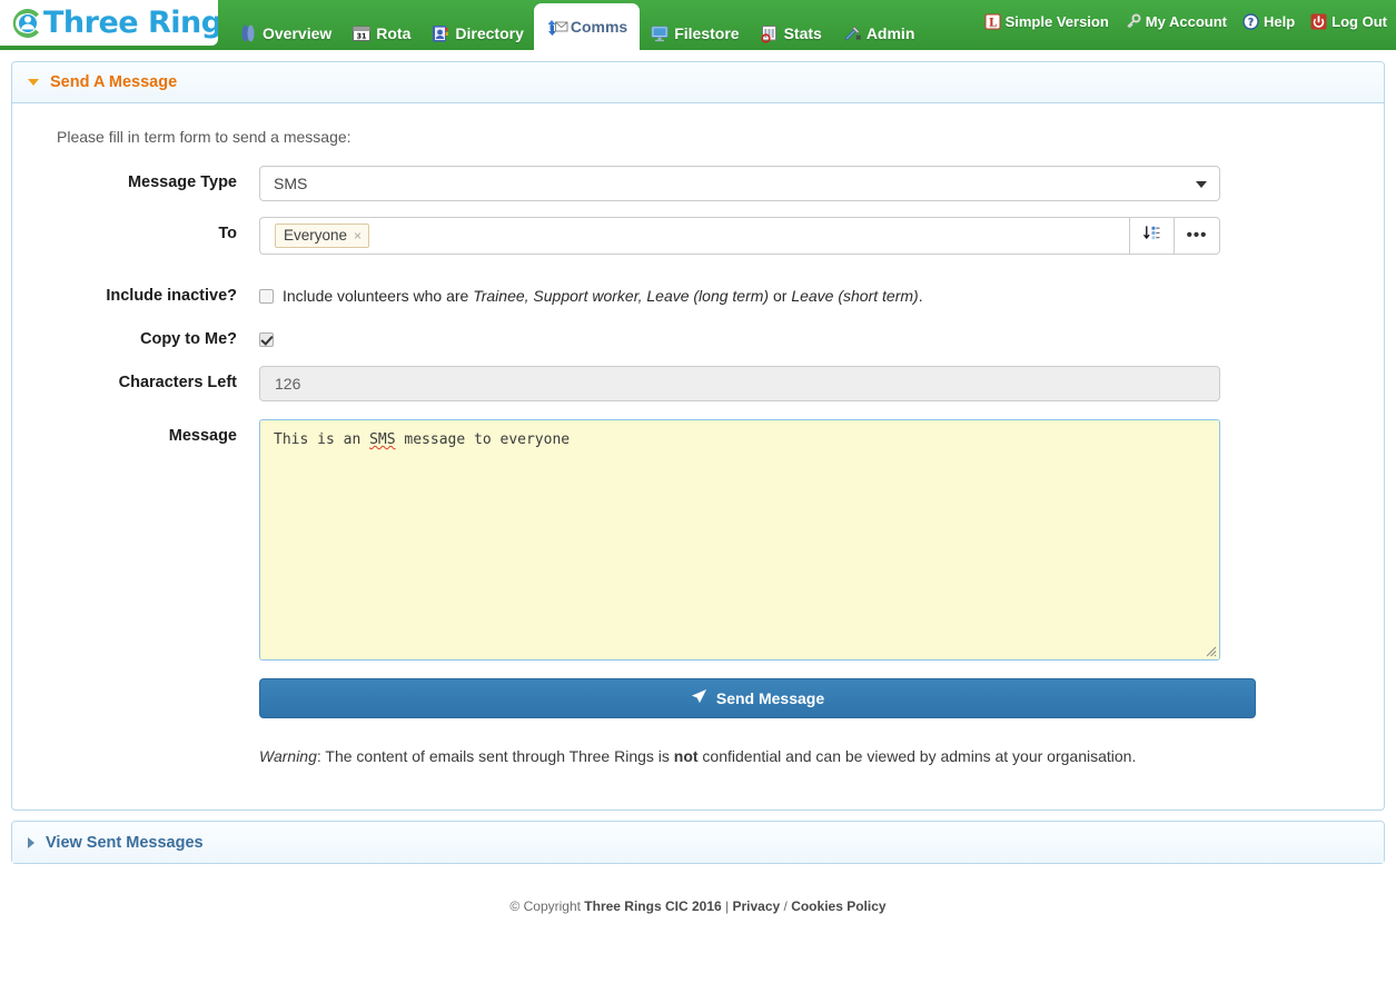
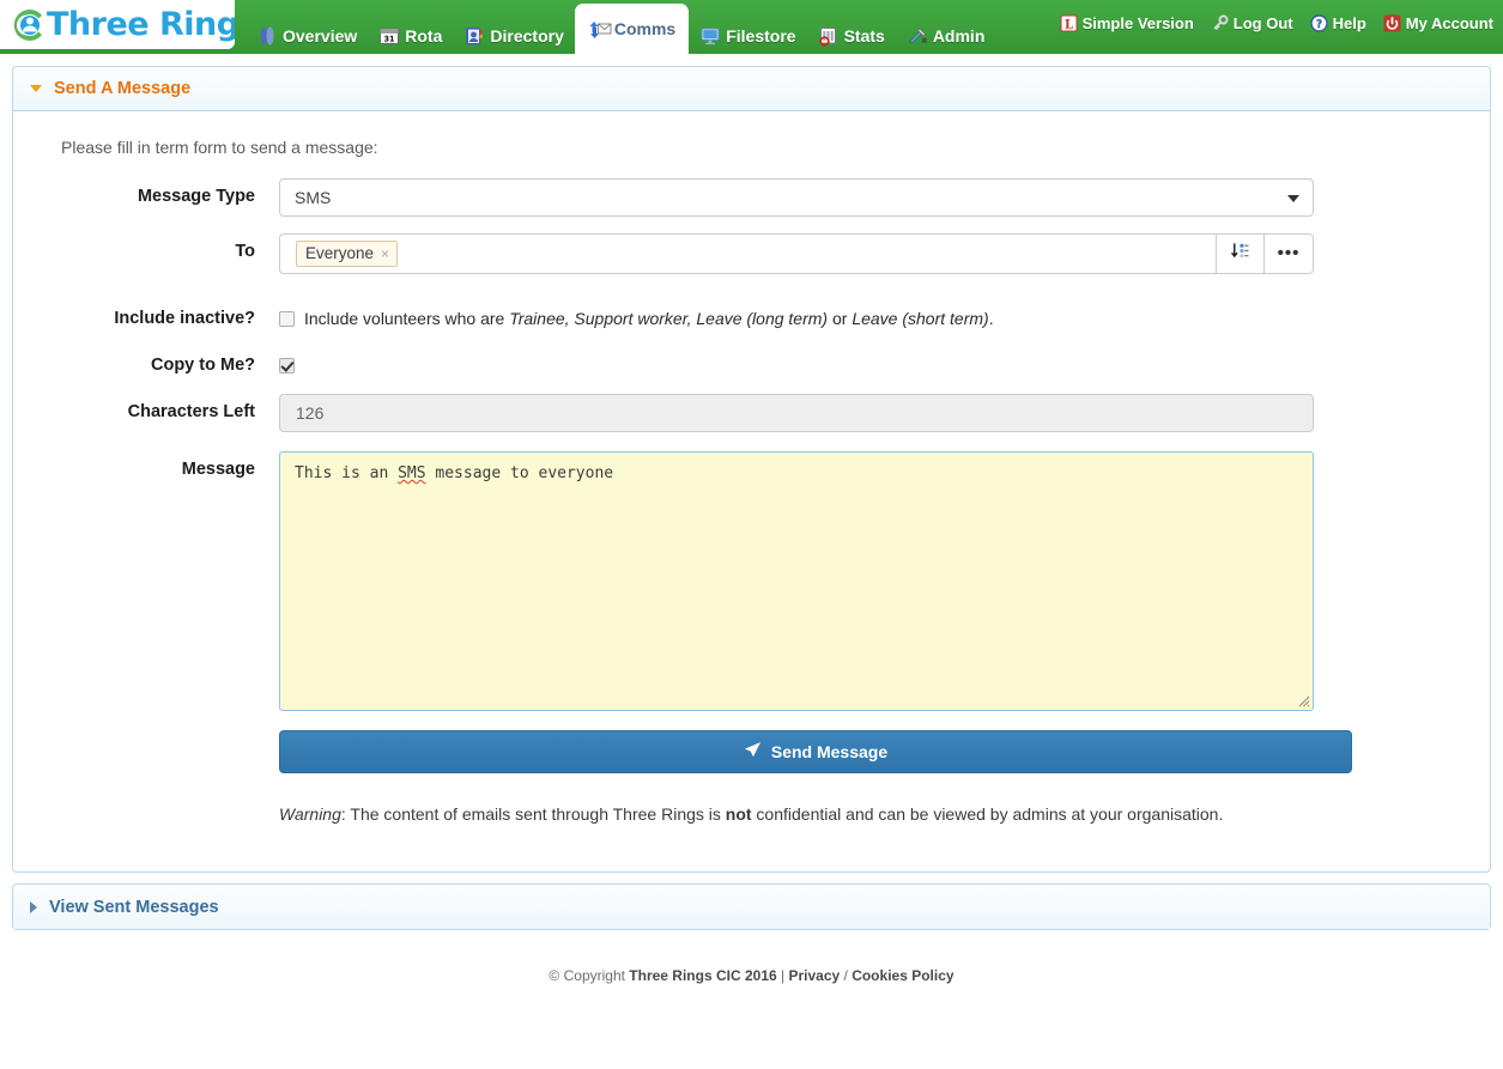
  Three Ring
  Overview
  31
  Rota
  Directory
  Comms
  Filestore
  Stats
  Admin
  L
  Simple Version
- My Account
+ Log Out
  ?
  Help
- Log Out
+ My Account
  Send A Message
  Please fill in term form to send a message:
  Message Type
  SMS
  To
  Everyone
  ×
  •••
  Include inactive?
  Include volunteers who are Trainee, Support worker, Leave (long term) or Leave (short term).
  Copy to Me?
  Characters Left
  126
  Message
  This is an SMS message to everyone
  Send Message
  Warning: The content of emails sent through Three Rings is not confidential and can be viewed by admins at your organisation.
  View Sent Messages
  © Copyright Three Rings CIC 2016 | Privacy / Cookies Policy
